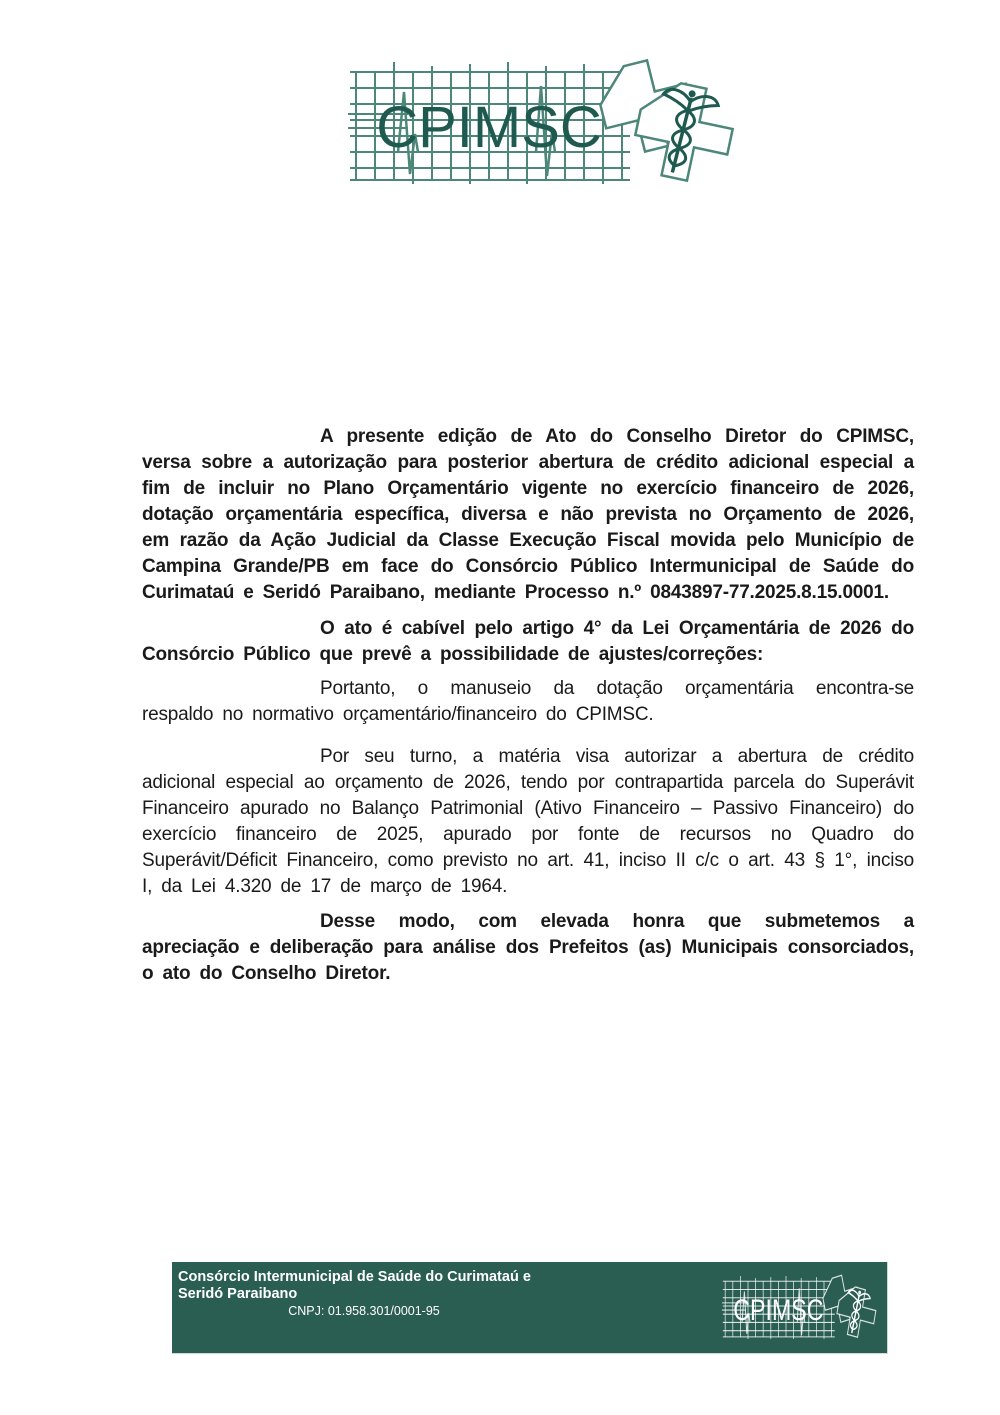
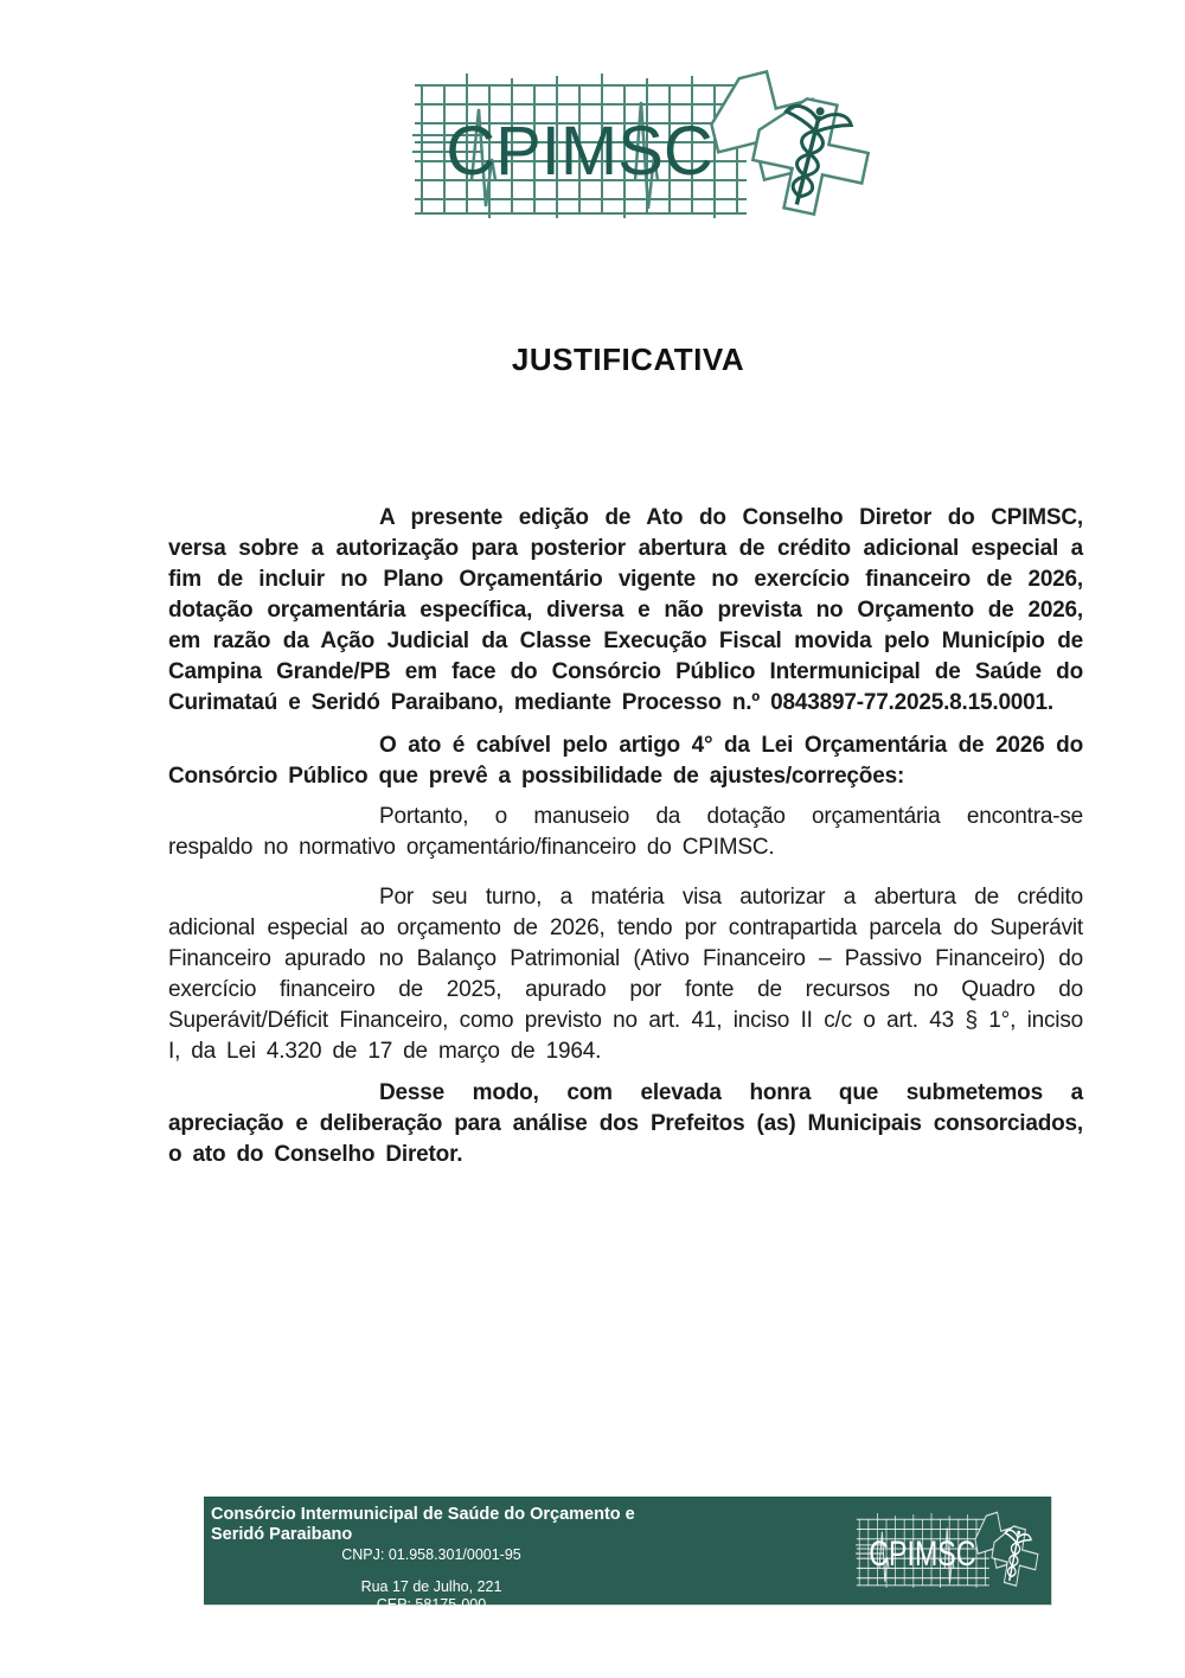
+ JUSTIFICATIVA
  A presente edição de Ato do Conselho Diretor do CPIMSC, versa sobre a autorização para posterior abertura de crédito adicional especial a fim de incluir no Plano Orçamentário vigente no exercício financeiro de 2026, dotação orçamentária específica, diversa e não prevista no Orçamento de 2026, em razão da Ação Judicial da Classe Execução Fiscal movida pelo Município de Campina Grande/PB em face do Consórcio Público Intermunicipal de Saúde do Curimataú e Seridó Paraibano, mediante Processo n.º 0843897-77.2025.8.15.0001.
  O ato é cabível pelo artigo 4° da Lei Orçamentária de 2026 do Consórcio Público que prevê a possibilidade de ajustes/correções:
  Portanto, o manuseio da dotação orçamentária encontra-se respaldo no normativo orçamentário/financeiro do CPIMSC.
  Por seu turno, a matéria visa autorizar a abertura de crédito adicional especial ao orçamento de 2026, tendo por contrapartida parcela do Superávit Financeiro apurado no Balanço Patrimonial (Ativo Financeiro – Passivo Financeiro) do exercício financeiro de 2025, apurado por fonte de recursos no Quadro do Superávit/Déficit Financeiro, como previsto no art. 41, inciso II c/c o art. 43 § 1°, inciso I, da Lei 4.320 de 17 de março de 1964.
  Desse modo, com elevada honra que submetemos a apreciação e deliberação para análise dos Prefeitos (as) Municipais consorciados, o ato do Conselho Diretor.
- Consórcio Intermunicipal de Saúde do Curimataú e Seridó Paraibano
+ Consórcio Intermunicipal de Saúde do Orçamento e Seridó Paraibano
  CNPJ: 01.958.301/0001-95
+ Rua 17 de Julho, 221
+ CEP: 58175-000
